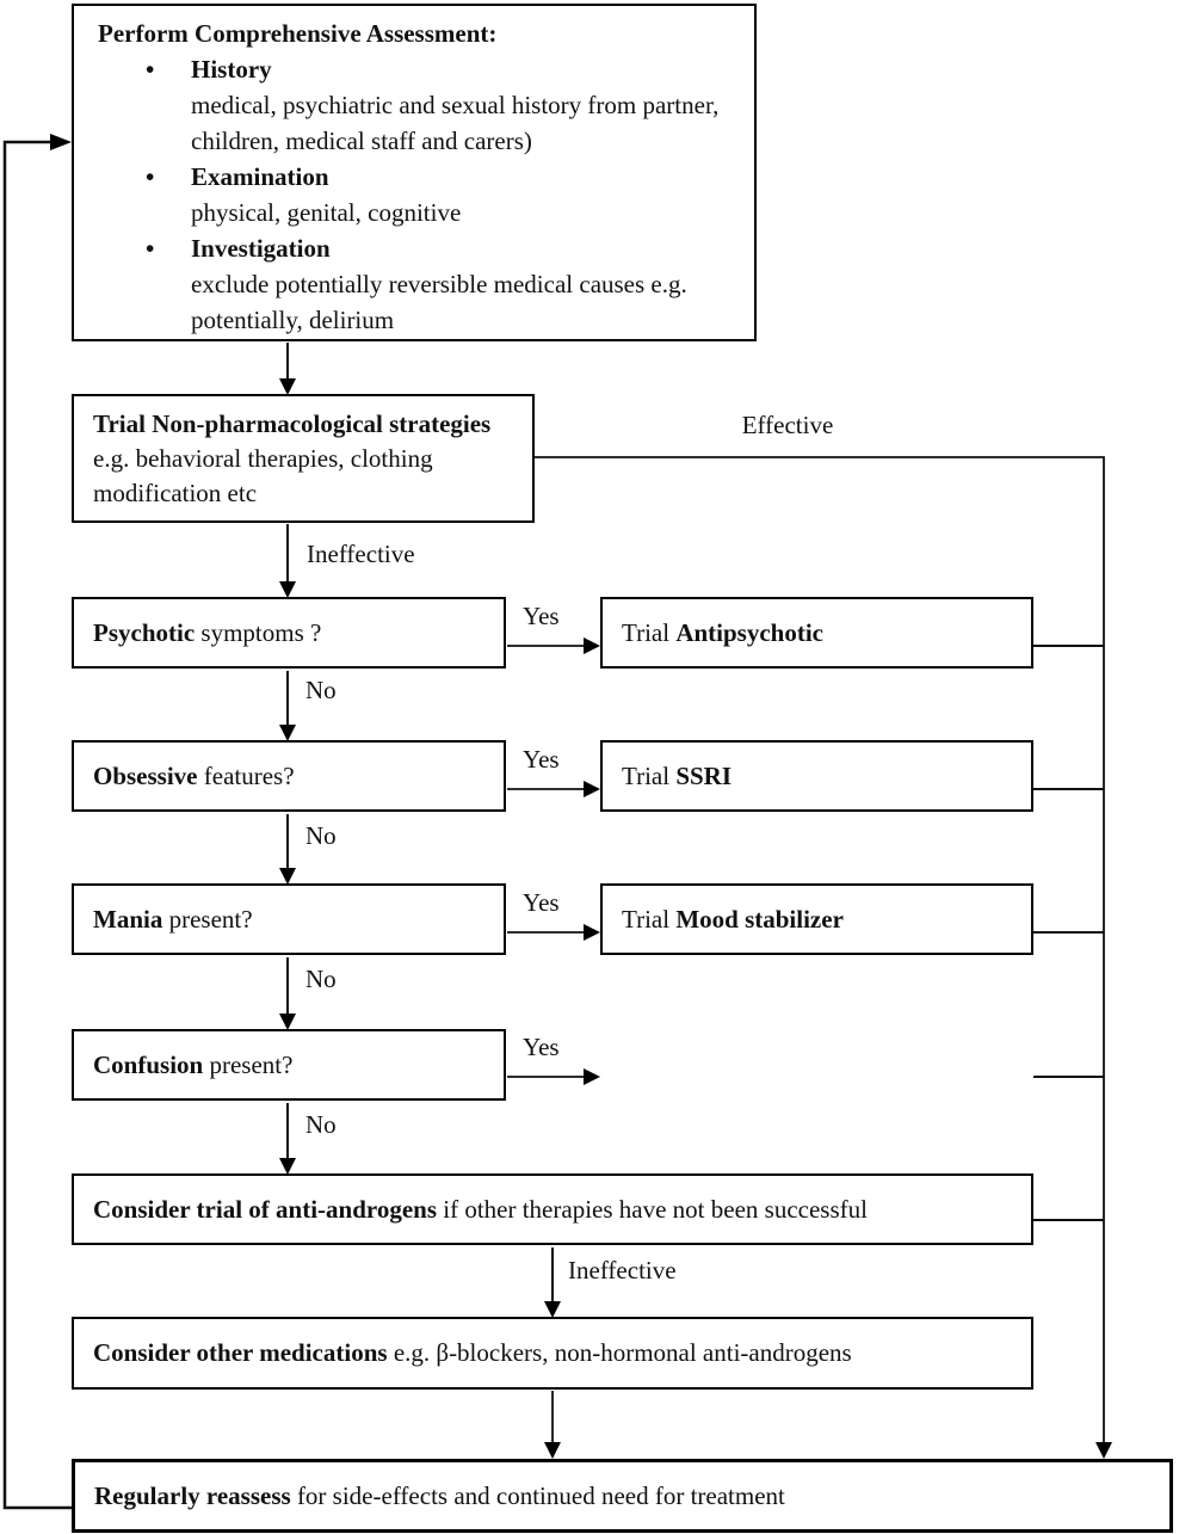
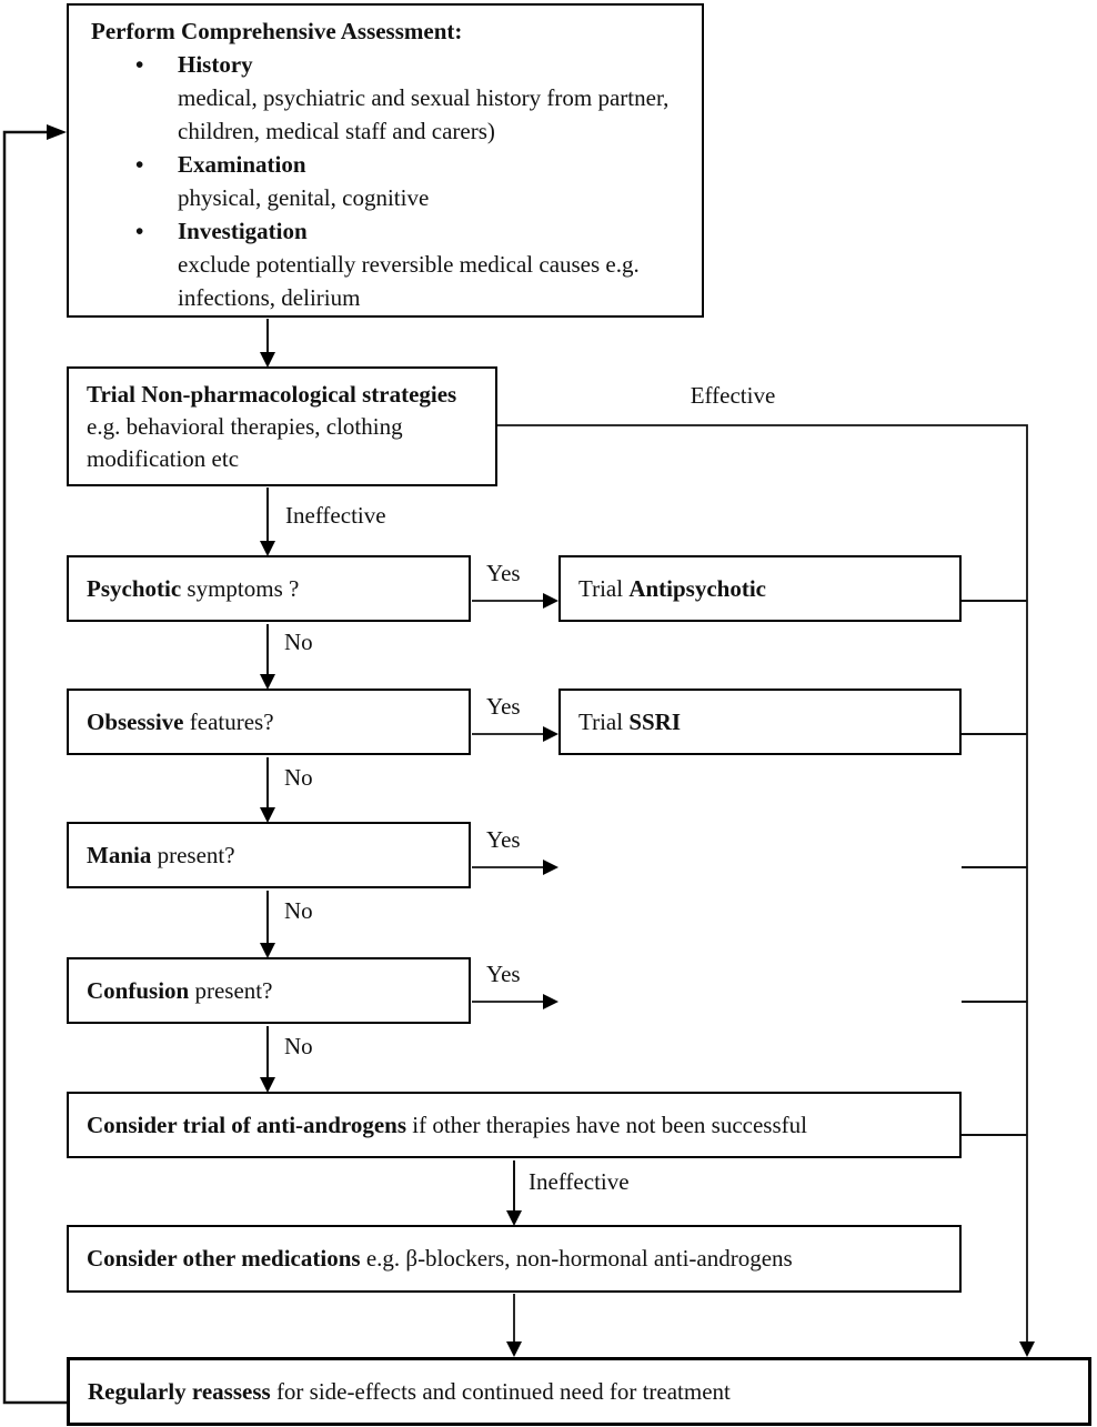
  Perform Comprehensive Assessment:
  •
  History
  medical, psychiatric and sexual history from partner, children, medical staff and carers)
  •
  Examination
  physical, genital, cognitive
  •
  Investigation
- exclude potentially reversible medical causes e.g. potentially, delirium
+ exclude potentially reversible medical causes e.g. infections, delirium
  Trial Non-pharmacological strategies e.g. behavioral therapies, clothing modification etc
  Psychotic symptoms ?
  Obsessive features?
  Mania present?
  Confusion present?
  Trial Antipsychotic
  Trial SSRI
- Trial Mood stabilizer
  Consider trial of anti-androgens if other therapies have not been successful
  Consider other medications e.g. β-blockers, non-hormonal anti-androgens
  Regularly reassess for side-effects and continued need for treatment
  Effective
  Ineffective
  Ineffective
  Yes
  Yes
  Yes
  Yes
  No
  No
  No
  No
